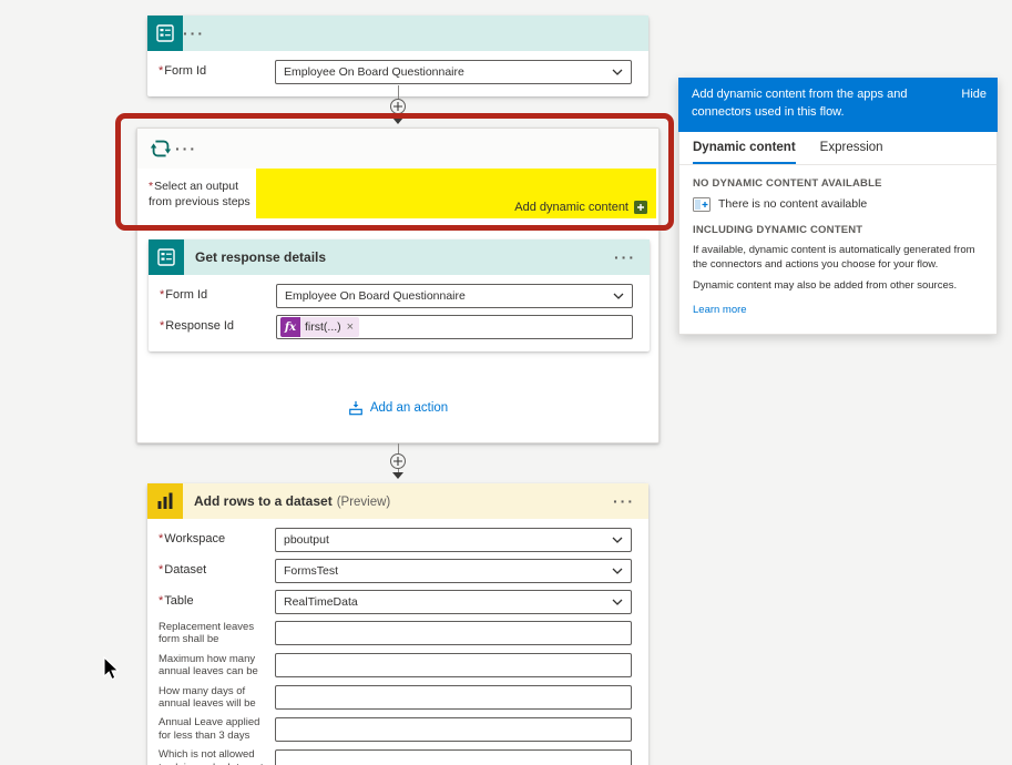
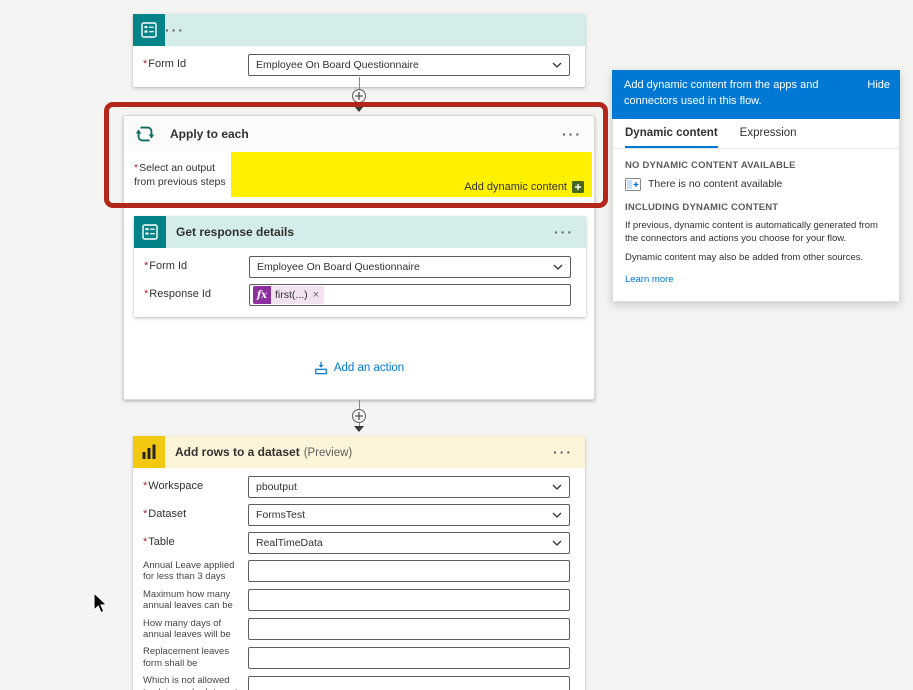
  ···
  *Form Id
  Employee On Board Questionnaire
+ Apply to each
  ···
  *Select an output from previous steps
  Add dynamic content
  Get response details
  ···
  *Form Id
  Employee On Board Questionnaire
  *Response Id
  fx
  first(...)
  ×
  Add an action
  Add rows to a dataset (Preview)
  ···
  *Workspace
  pboutput
  *Dataset
  FormsTest
  *Table
  RealTimeData
- Replacement leaves form shall be
+ Annual Leave applied for less than 3 days
  Maximum how many annual leaves can be
  How many days of annual leaves will be
- Annual Leave applied for less than 3 days
+ Replacement leaves form shall be
  Add dynamic content from the apps and connectors used in this flow.
  Hide
  Dynamic content
  Expression
  NO DYNAMIC CONTENT AVAILABLE
  There is no content available
  INCLUDING DYNAMIC CONTENT
- If available, dynamic content is automatically generated from the connectors and actions you choose for your flow.
+ If previous, dynamic content is automatically generated from the connectors and actions you choose for your flow.
  Dynamic content may also be added from other sources.
  Learn more
